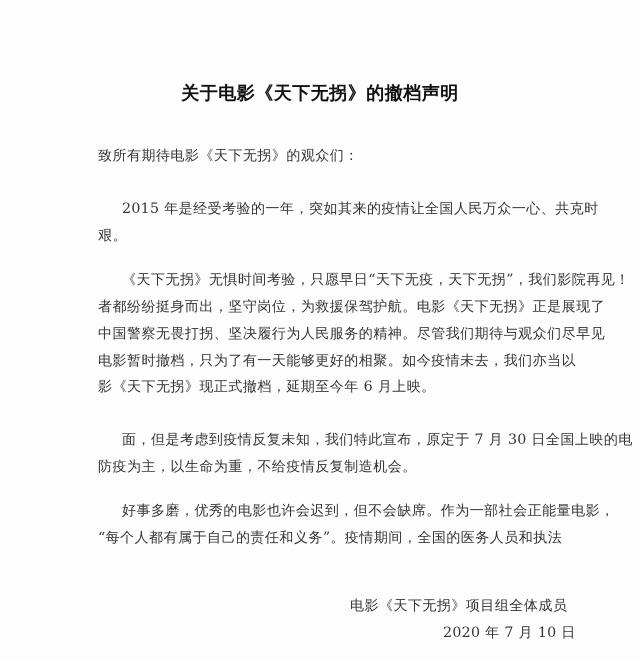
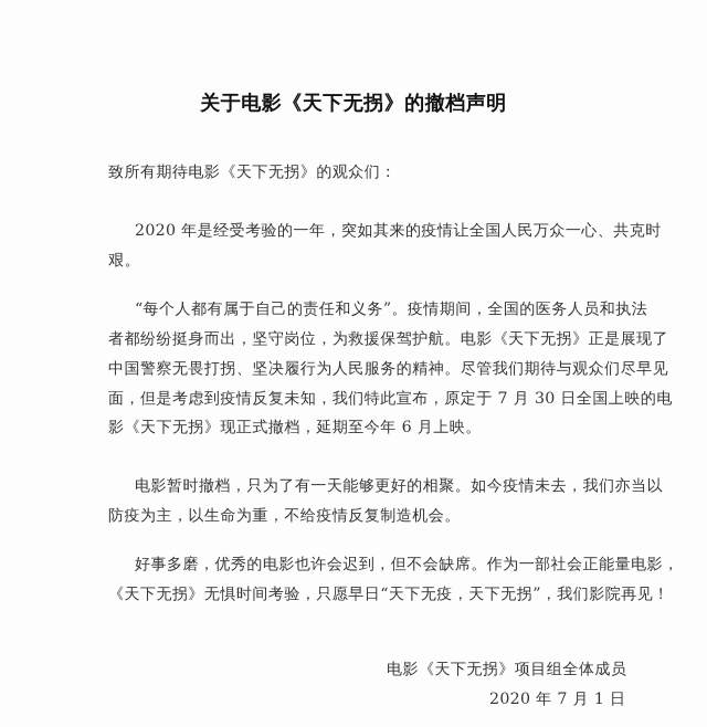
  关于电影《天下无拐》的撤档声明
  致所有期待电影《天下无拐》的观众们：
- 2015 年是经受考验的一年，突如其来的疫情让全国人民万众一心、共克时
+ 2020 年是经受考验的一年，突如其来的疫情让全国人民万众一心、共克时
  艰。
- 《天下无拐》无惧时间考验，只愿早日“天下无疫，天下无拐”，我们影院再见！
+ “每个人都有属于自己的责任和义务”。疫情期间，全国的医务人员和执法
  者都纷纷挺身而出，坚守岗位，为救援保驾护航。电影《天下无拐》正是展现了
  中国警察无畏打拐、坚决履行为人民服务的精神。尽管我们期待与观众们尽早见
- 电影暂时撤档，只为了有一天能够更好的相聚。如今疫情未去，我们亦当以
+ 面，但是考虑到疫情反复未知，我们特此宣布，原定于 7 月 30 日全国上映的电
  影《天下无拐》现正式撤档，延期至今年 6 月上映。
- 面，但是考虑到疫情反复未知，我们特此宣布，原定于 7 月 30 日全国上映的电
+ 电影暂时撤档，只为了有一天能够更好的相聚。如今疫情未去，我们亦当以
  防疫为主，以生命为重，不给疫情反复制造机会。
  好事多磨，优秀的电影也许会迟到，但不会缺席。作为一部社会正能量电影，
- “每个人都有属于自己的责任和义务”。疫情期间，全国的医务人员和执法
+ 《天下无拐》无惧时间考验，只愿早日“天下无疫，天下无拐”，我们影院再见！
  电影《天下无拐》项目组全体成员
- 2020 年 7 月 10 日
+ 2020 年 7 月 1 日
